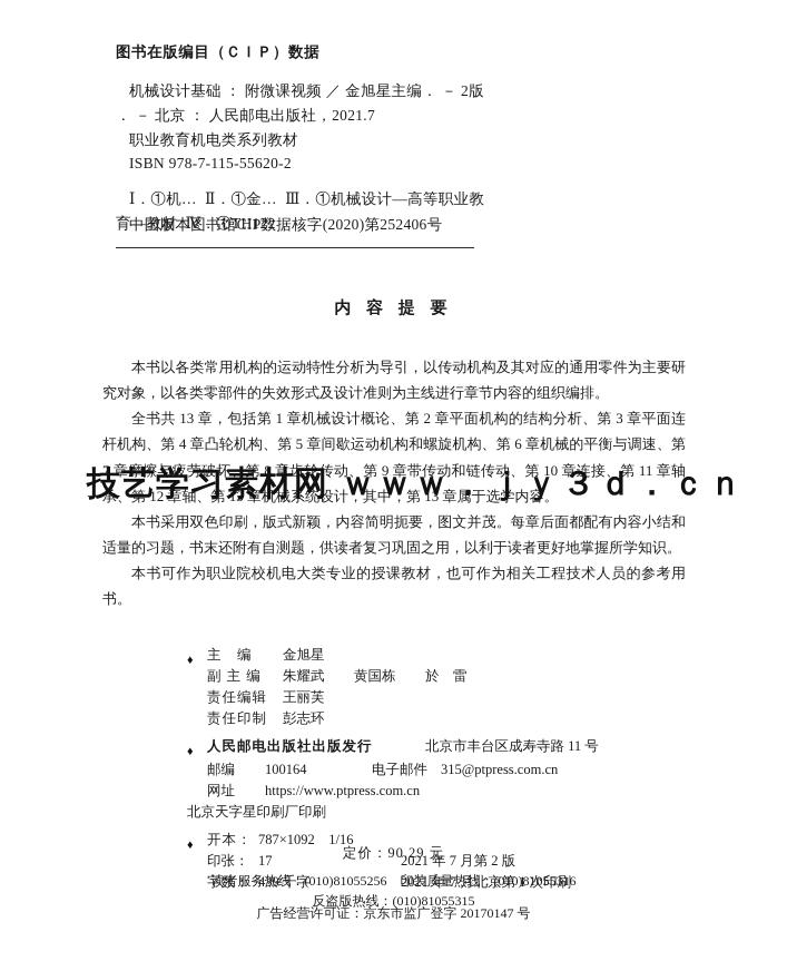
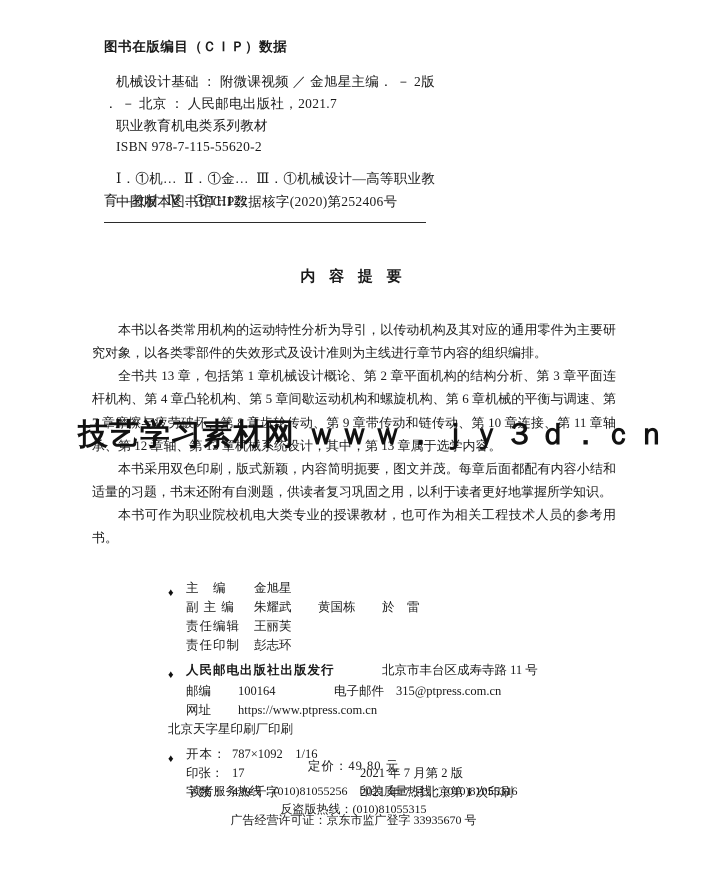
  图书在版编目（ＣＩＰ）数据
  机械设计基础 ： 附微课视频 ／ 金旭星主编． － 2版
  ． － 北京 ： 人民邮电出版社，2021.7
  职业教育机电类系列教材
  ISBN 978-7-115-55620-2
  Ⅰ．①机… Ⅱ．①金… Ⅲ．①机械设计—高等职业教
  育—教材 Ⅳ．①TH122
  中国版本图书馆CIP数据核字(2020)第252406号
  内 容 提 要
  本书以各类常用机构的运动特性分析为导引，以传动机构及其对应的通用零件为主要研究对象，以各类零部件的失效形式及设计准则为主线进行章节内容的组织编排。
  全书共 13 章，包括第 1 章机械设计概论、第 2 章平面机构的结构分析、第 3 章平面连杆机构、第 4 章凸轮机构、第 5 章间歇运动机构和螺旋机构、第 6 章机械的平衡与调速、第 7 章摩擦与疲劳破坏、第 8 章齿轮传动、第 9 章带传动和链传动、第 10 章连接、第 11 章轴承、第 12 章轴、第 13 章机械系统设计，其中，第 13 章属于选学内容。
  本书采用双色印刷，版式新颖，内容简明扼要，图文并茂。每章后面都配有内容小结和适量的习题，书末还附有自测题，供读者复习巩固之用，以利于读者更好地掌握所学知识。
  本书可作为职业院校机电大类专业的授课教材，也可作为相关工程技术人员的参考用书。
  技艺学习素材网 ｗｗｗ．ｊｙ３ｄ．ｃｎ
  主 编
  金旭星
  副 主 编
  朱耀武
  黄国栋
  於 雷
  责任编辑
  王丽芙
  责任印制
  彭志环
  人民邮电出版社出版发行
  北京市丰台区成寿寺路 11 号
  邮编
  100164
  电子邮件
  315@ptpress.com.cn
  网址
  https://www.ptpress.com.cn
  北京天字星印刷厂印刷
  开本：
  787×1092 1/16
  印张：
  17
  2021 年 7 月第 2 版
  字数：
  430 千字
  2021 年 7 月北京第 1 次印刷
- 定价：90.29 元
+ 定价：49.80 元
  读者服务热线：(010)81055256 印装质量热线：(010)81055316
  反盗版热线：(010)81055315
- 广告经营许可证：京东市监广登字 20170147 号
+ 广告经营许可证：京东市监广登字 33935670 号
